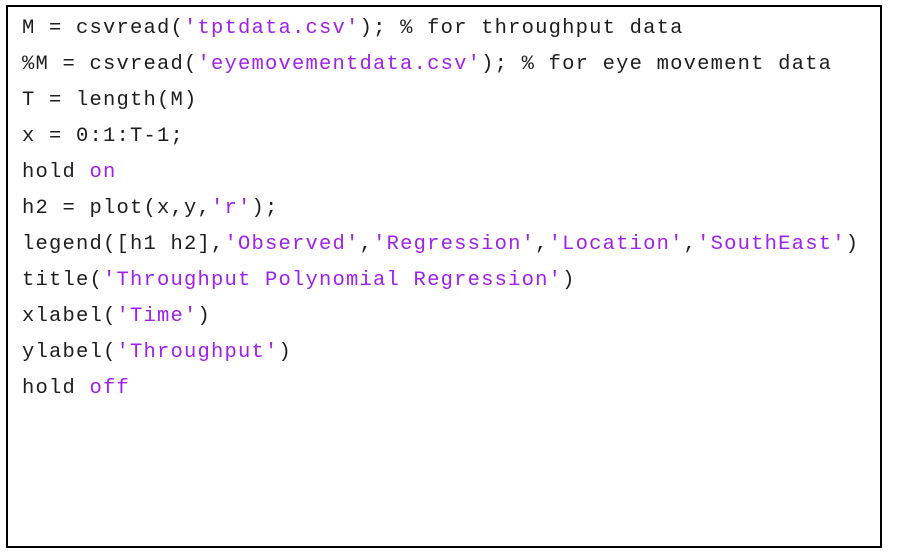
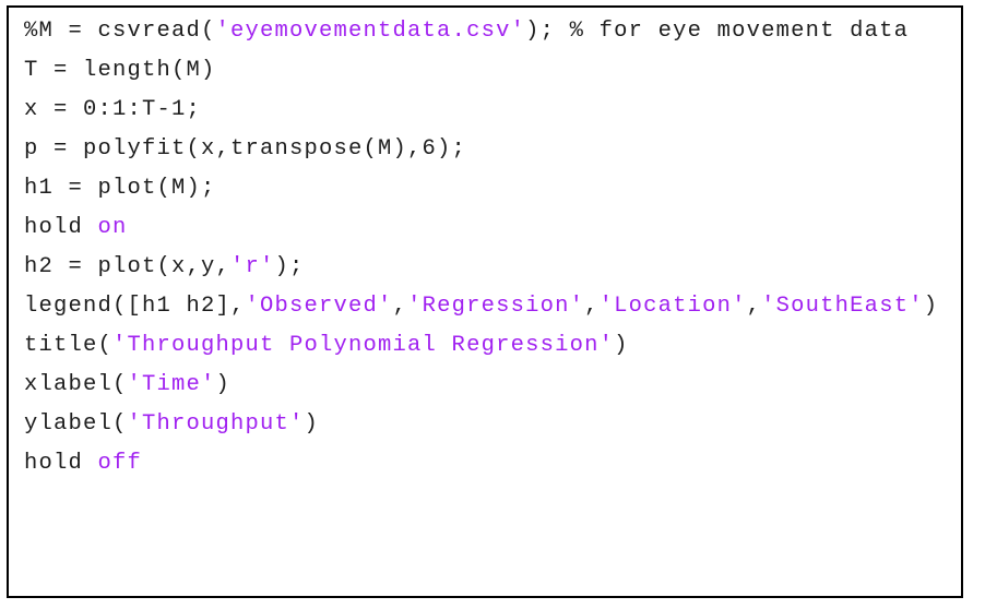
- M = csvread('tptdata.csv'); % for throughput data
  %M = csvread('eyemovementdata.csv'); % for eye movement data
  T = length(M)
  x = 0:1:T-1;
+ p = polyfit(x,transpose(M),6);
+ h1 = plot(M);
  hold on
  h2 = plot(x,y,'r');
  legend([h1 h2],'Observed','Regression','Location','SouthEast')
  title('Throughput Polynomial Regression')
  xlabel('Time')
  ylabel('Throughput')
  hold off
